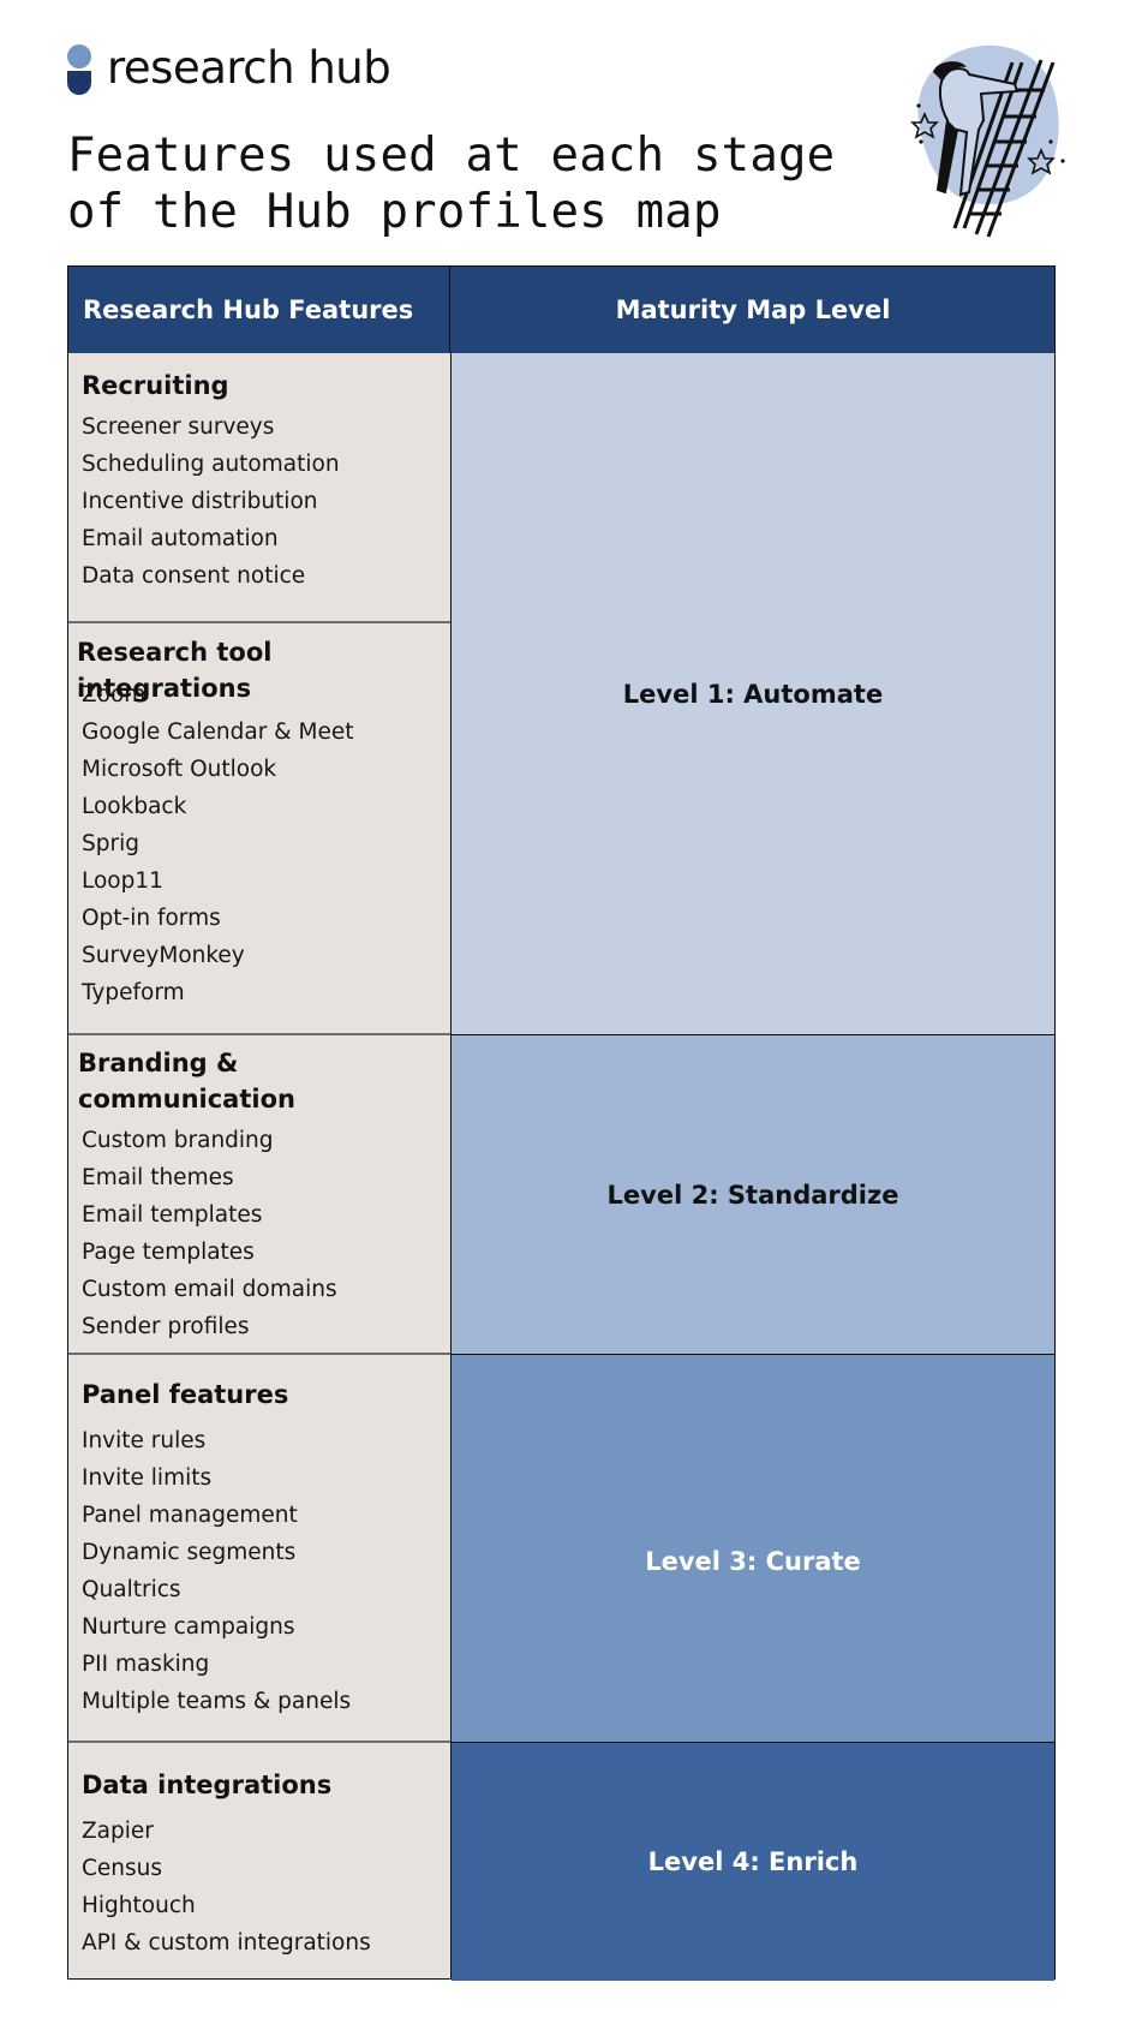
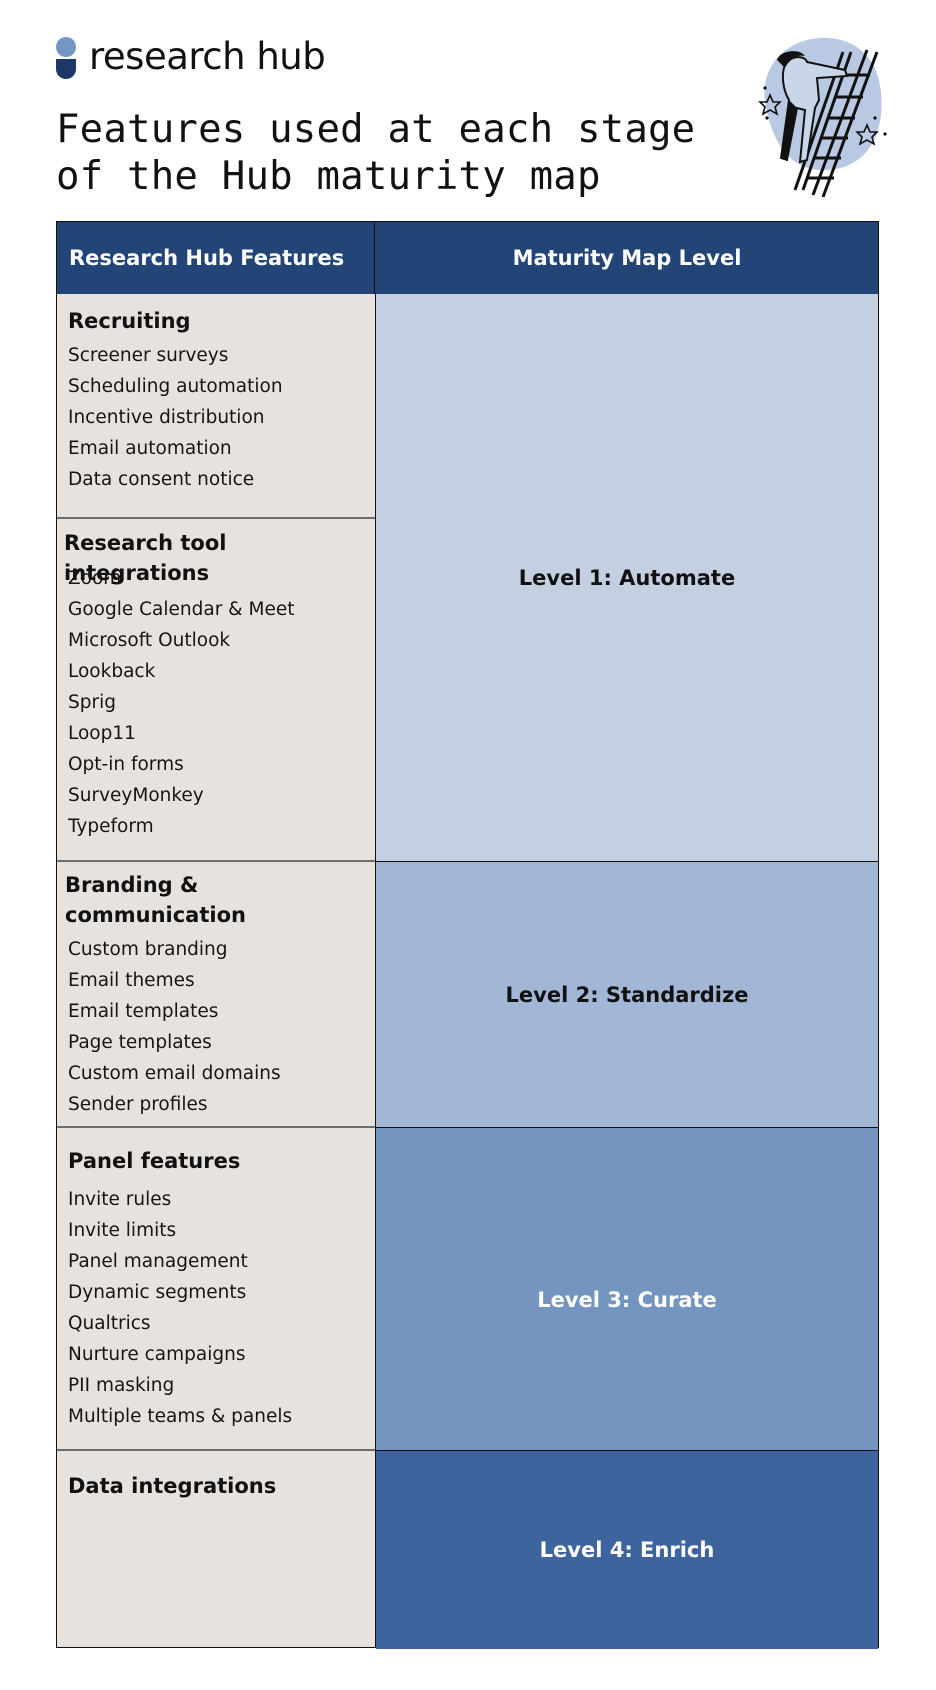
  research hub
  Features used at each stage
- of the Hub profiles map
+ of the Hub maturity map
  Research Hub Features
  Maturity Map Level
  Recruiting
  Screener surveys
  Scheduling automation
  Incentive distribution
  Email automation
  Data consent notice
  Research tool integrations
  Zoom
  Google Calendar & Meet
  Microsoft Outlook
  Lookback
  Sprig
  Loop11
  Opt-in forms
  SurveyMonkey
  Typeform
  Branding &
  communication
  Custom branding
  Email themes
  Email templates
  Page templates
  Custom email domains
  Sender profiles
  Panel features
  Invite rules
  Invite limits
  Panel management
  Dynamic segments
  Qualtrics
  Nurture campaigns
  PII masking
  Multiple teams & panels
  Data integrations
- Zapier
- Census
- Hightouch
- API & custom integrations
  Level 1: Automate
  Level 2: Standardize
  Level 3: Curate
  Level 4: Enrich
